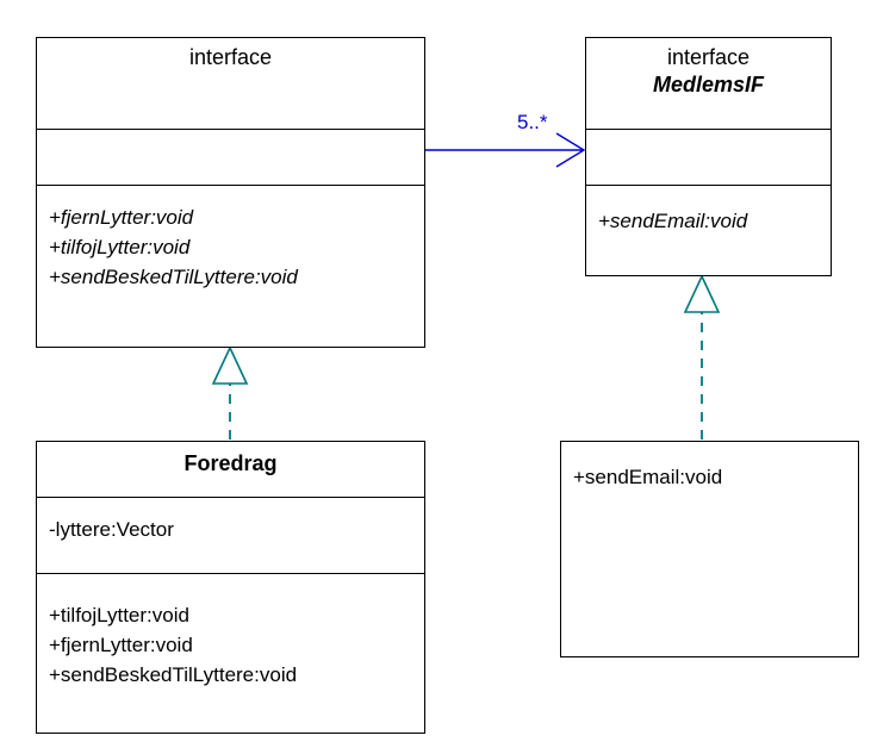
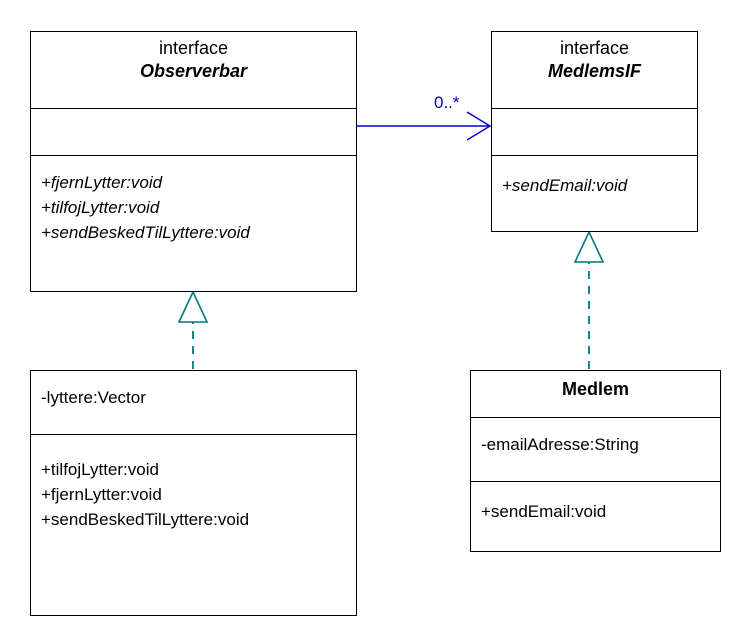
- 5..*
+ 0..*
  interface
+ Observerbar
  +fjernLytter:void
  +tilfojLytter:void
  +sendBeskedTilLyttere:void
  interface
  MedlemsIF
  +sendEmail:void
- Foredrag
  -lyttere:Vector
  +tilfojLytter:void
  +fjernLytter:void
  +sendBeskedTilLyttere:void
+ Medlem
+ -emailAdresse:String
  +sendEmail:void
